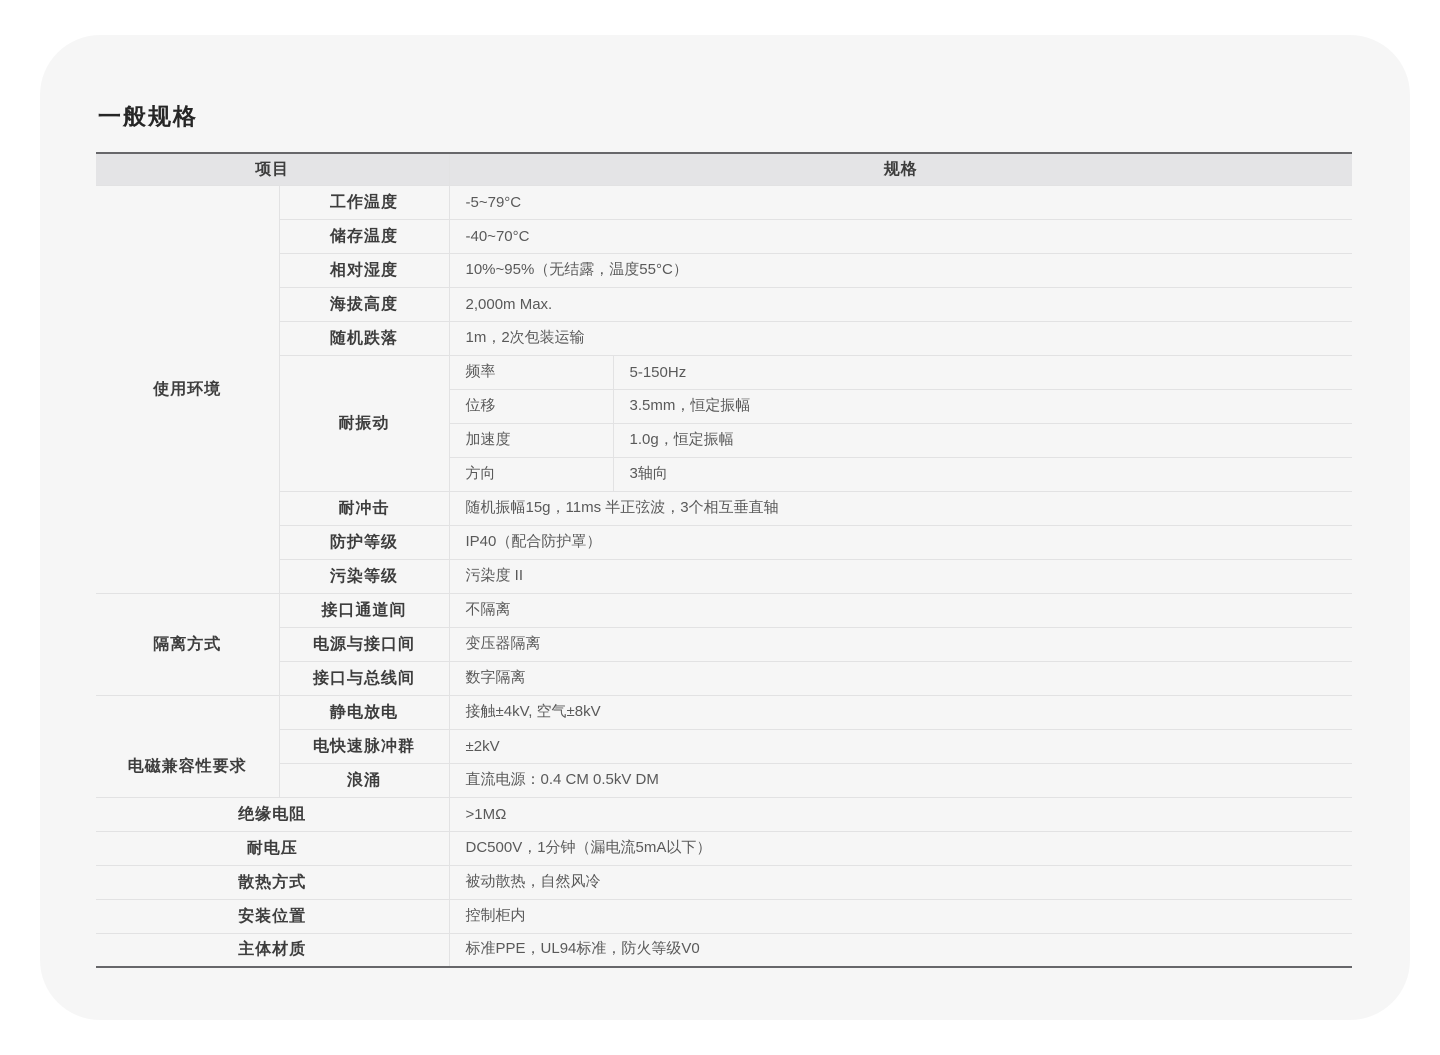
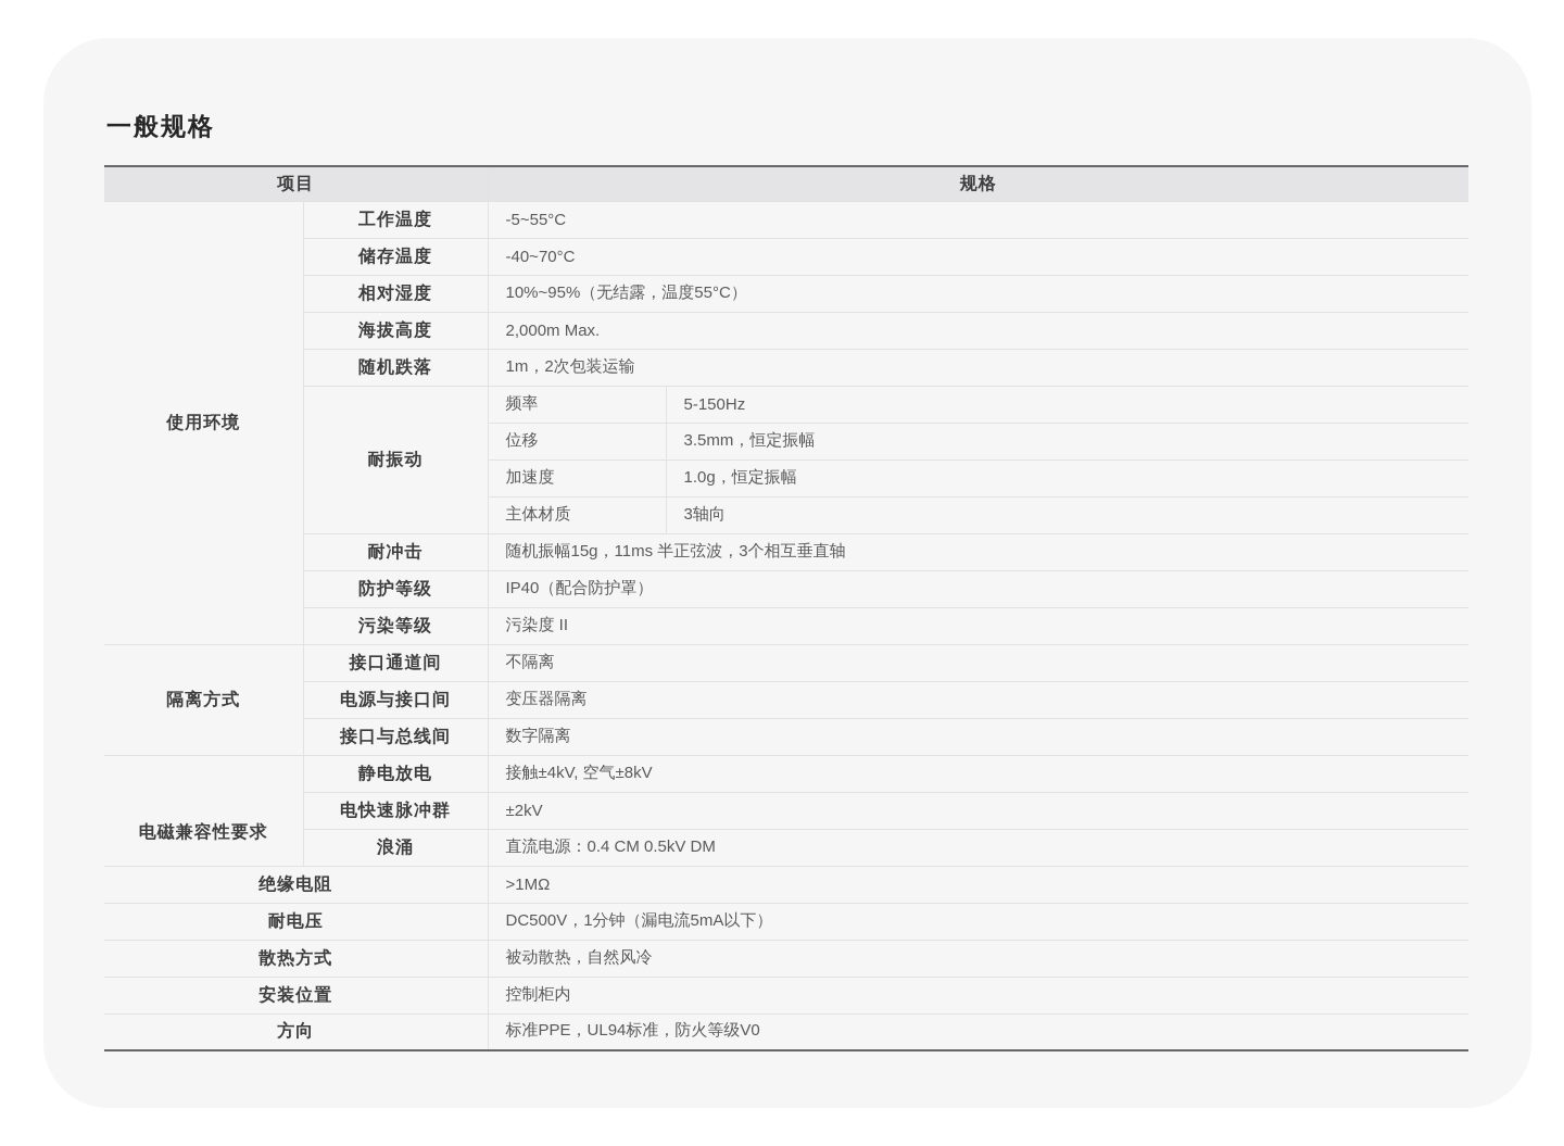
  一般规格
  项目	规格
- 使用环境	工作温度	-5~79°C
+ 使用环境	工作温度	-5~55°C
  储存温度	-40~70°C
  相对湿度	10%~95%（无结露，温度55°C）
  海拔高度	2,000m Max.
  随机跌落	1m，2次包装运输
  耐振动	频率	5-150Hz
  位移	3.5mm，恒定振幅
  加速度	1.0g，恒定振幅
- 方向	3轴向
+ 主体材质	3轴向
  耐冲击	随机振幅15g，11ms 半正弦波，3个相互垂直轴
  防护等级	IP40（配合防护罩）
  污染等级	污染度 II
  隔离方式	接口通道间	不隔离
  电源与接口间	变压器隔离
  接口与总线间	数字隔离
  电磁兼容性要求	静电放电	接触±4kV, 空气±8kV
  电快速脉冲群	±2kV
  浪涌	直流电源：0.4 CM 0.5kV DM
  绝缘电阻	>1MΩ
  耐电压	DC500V，1分钟（漏电流5mA以下）
  散热方式	被动散热，自然风冷
  安装位置	控制柜内
- 主体材质	标准PPE，UL94标准，防火等级V0
+ 方向	标准PPE，UL94标准，防火等级V0
